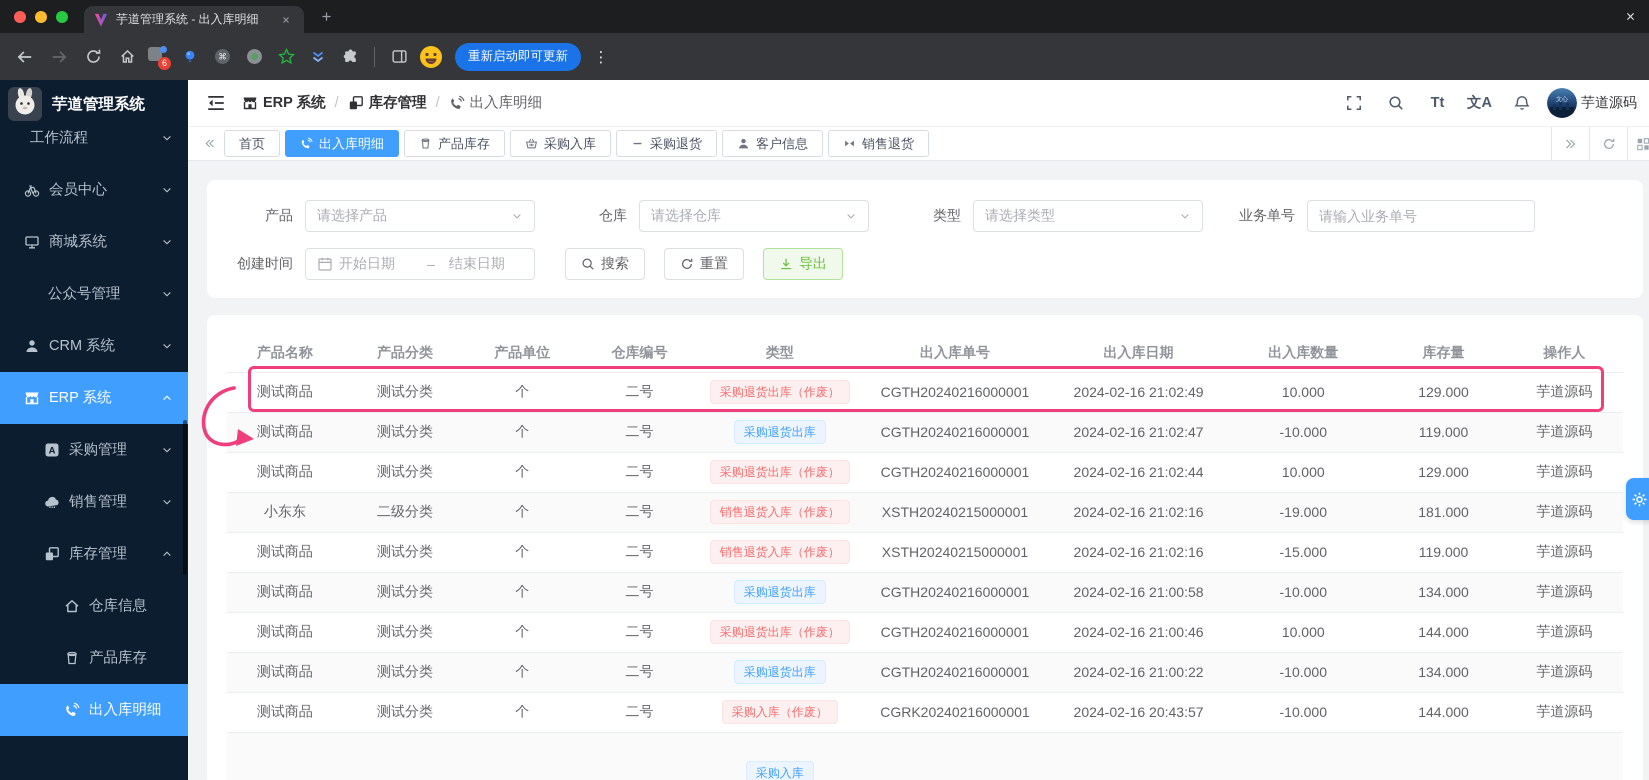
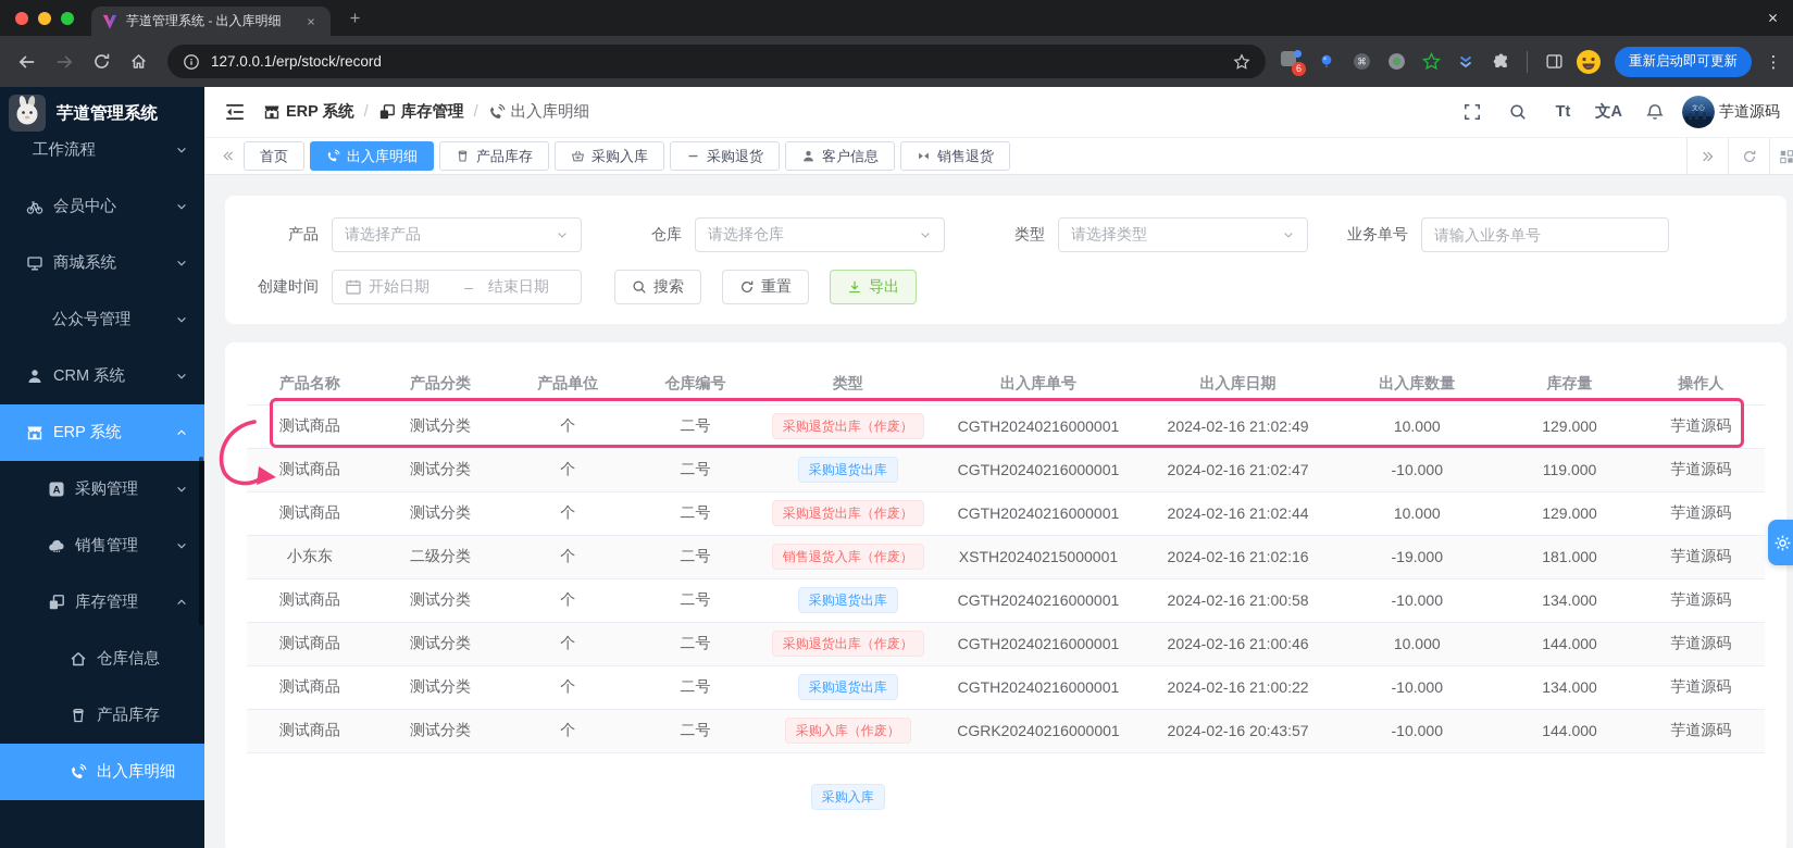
  芋道管理系统 - 出入库明细
+ 127.0.0.1/erp/stock/record
  6
  ⌘
  重新启动即可更新
  ⋮
  芋道管理系统
  工作流程
  会员中心
  商城系统
  公众号管理
  CRM 系统
  ERP 系统
  A
  采购管理
  销售管理
  库存管理
  仓库信息
  产品库存
  出入库明细
  ERP 系统
  /
  库存管理
  /
  出入库明细
  Tt
  文A
  芋道源码
  首页
  出入库明细
  产品库存
  采购入库
  采购退货
  客户信息
  销售退货
  产品
  请选择产品
  仓库
  请选择仓库
  类型
  请选择类型
  业务单号
  请输入业务单号
  创建时间
  开始日期
  –
  结束日期
  搜索
  重置
  导出
  产品名称	产品分类	产品单位	仓库编号	类型	出入库单号	出入库日期	出入库数量	库存量	操作人
  测试商品	测试分类	个	二号	采购退货出库（作废）	CGTH20240216000001	2024-02-16 21:02:49	10.000	129.000	芋道源码
  测试商品	测试分类	个	二号	采购退货出库	CGTH20240216000001	2024-02-16 21:02:47	-10.000	119.000	芋道源码
  测试商品	测试分类	个	二号	采购退货出库（作废）	CGTH20240216000001	2024-02-16 21:02:44	10.000	129.000	芋道源码
  小东东	二级分类	个	二号	销售退货入库（作废）	XSTH20240215000001	2024-02-16 21:02:16	-19.000	181.000	芋道源码
- 测试商品	测试分类	个	二号	销售退货入库（作废）	XSTH20240215000001	2024-02-16 21:02:16	-15.000	119.000	芋道源码
  测试商品	测试分类	个	二号	采购退货出库	CGTH20240216000001	2024-02-16 21:00:58	-10.000	134.000	芋道源码
  测试商品	测试分类	个	二号	采购退货出库（作废）	CGTH20240216000001	2024-02-16 21:00:46	10.000	144.000	芋道源码
  测试商品	测试分类	个	二号	采购退货出库	CGTH20240216000001	2024-02-16 21:00:22	-10.000	134.000	芋道源码
  测试商品	测试分类	个	二号	采购入库（作废）	CGRK20240216000001	2024-02-16 20:43:57	-10.000	144.000	芋道源码
  				采购入库
